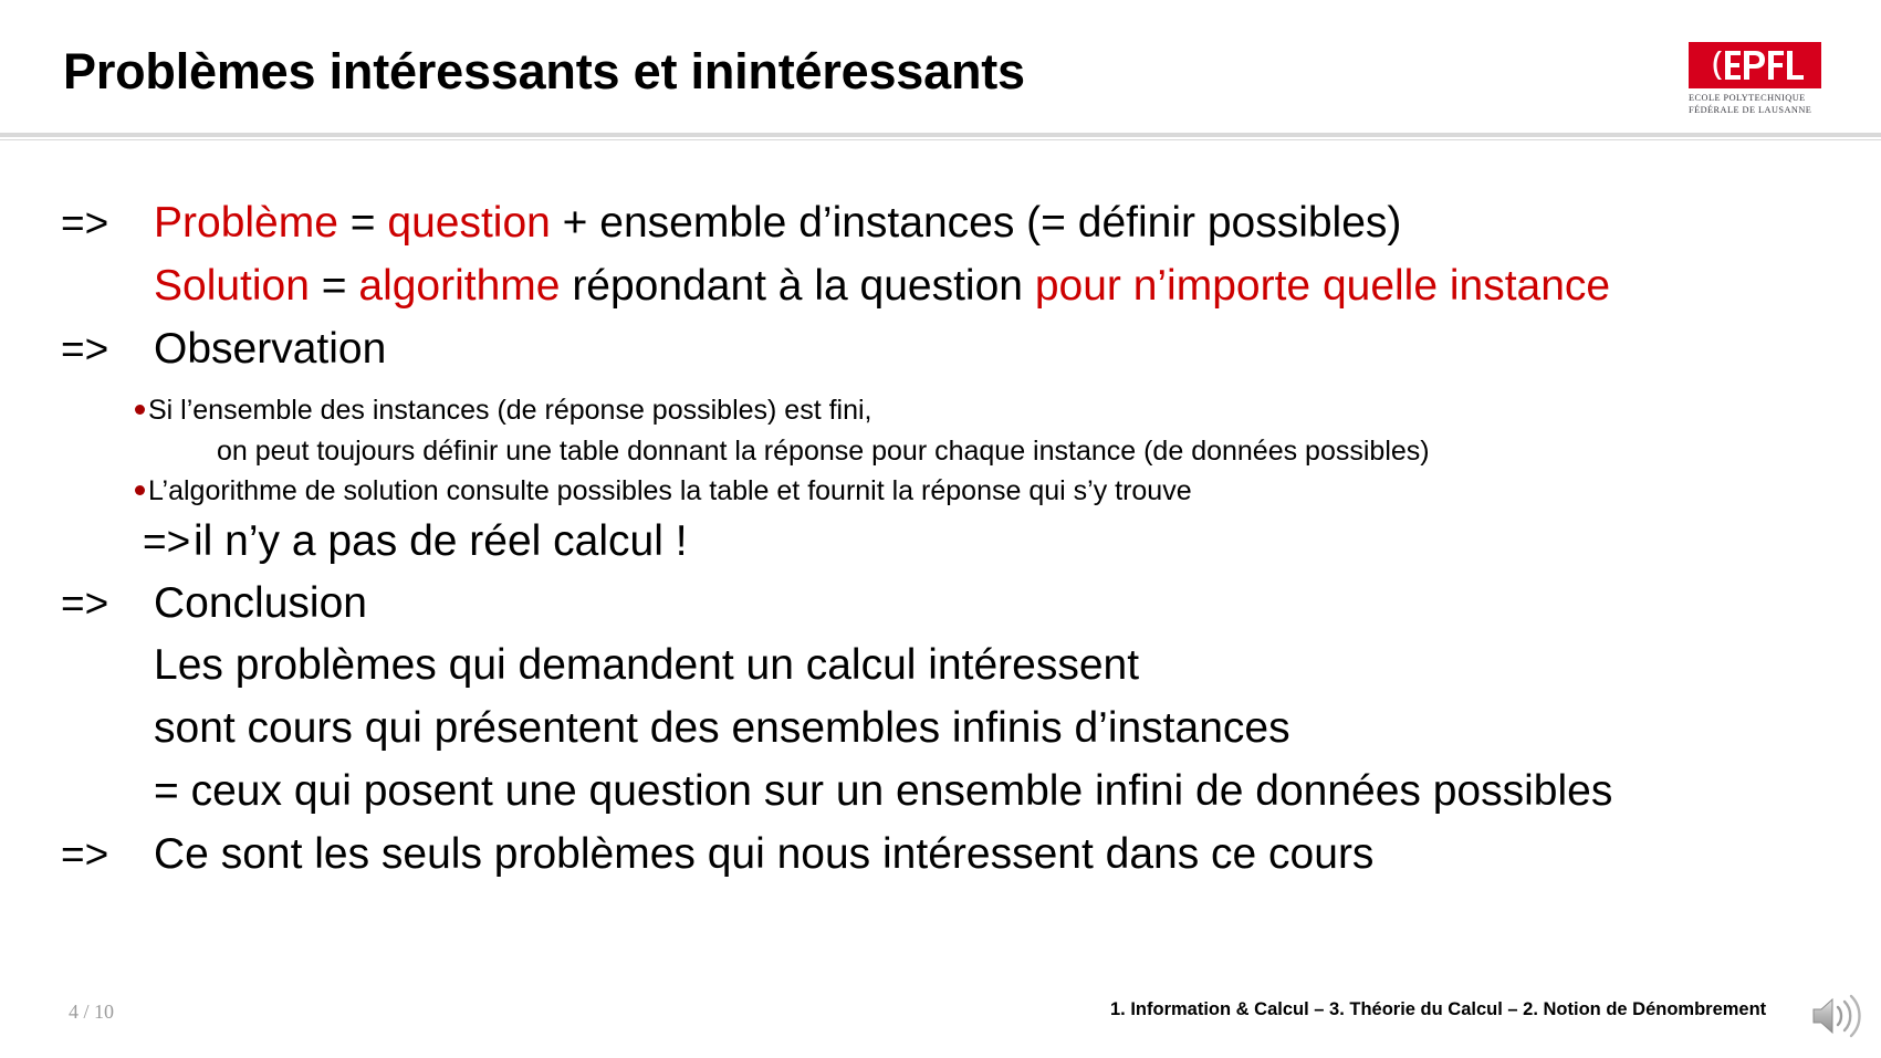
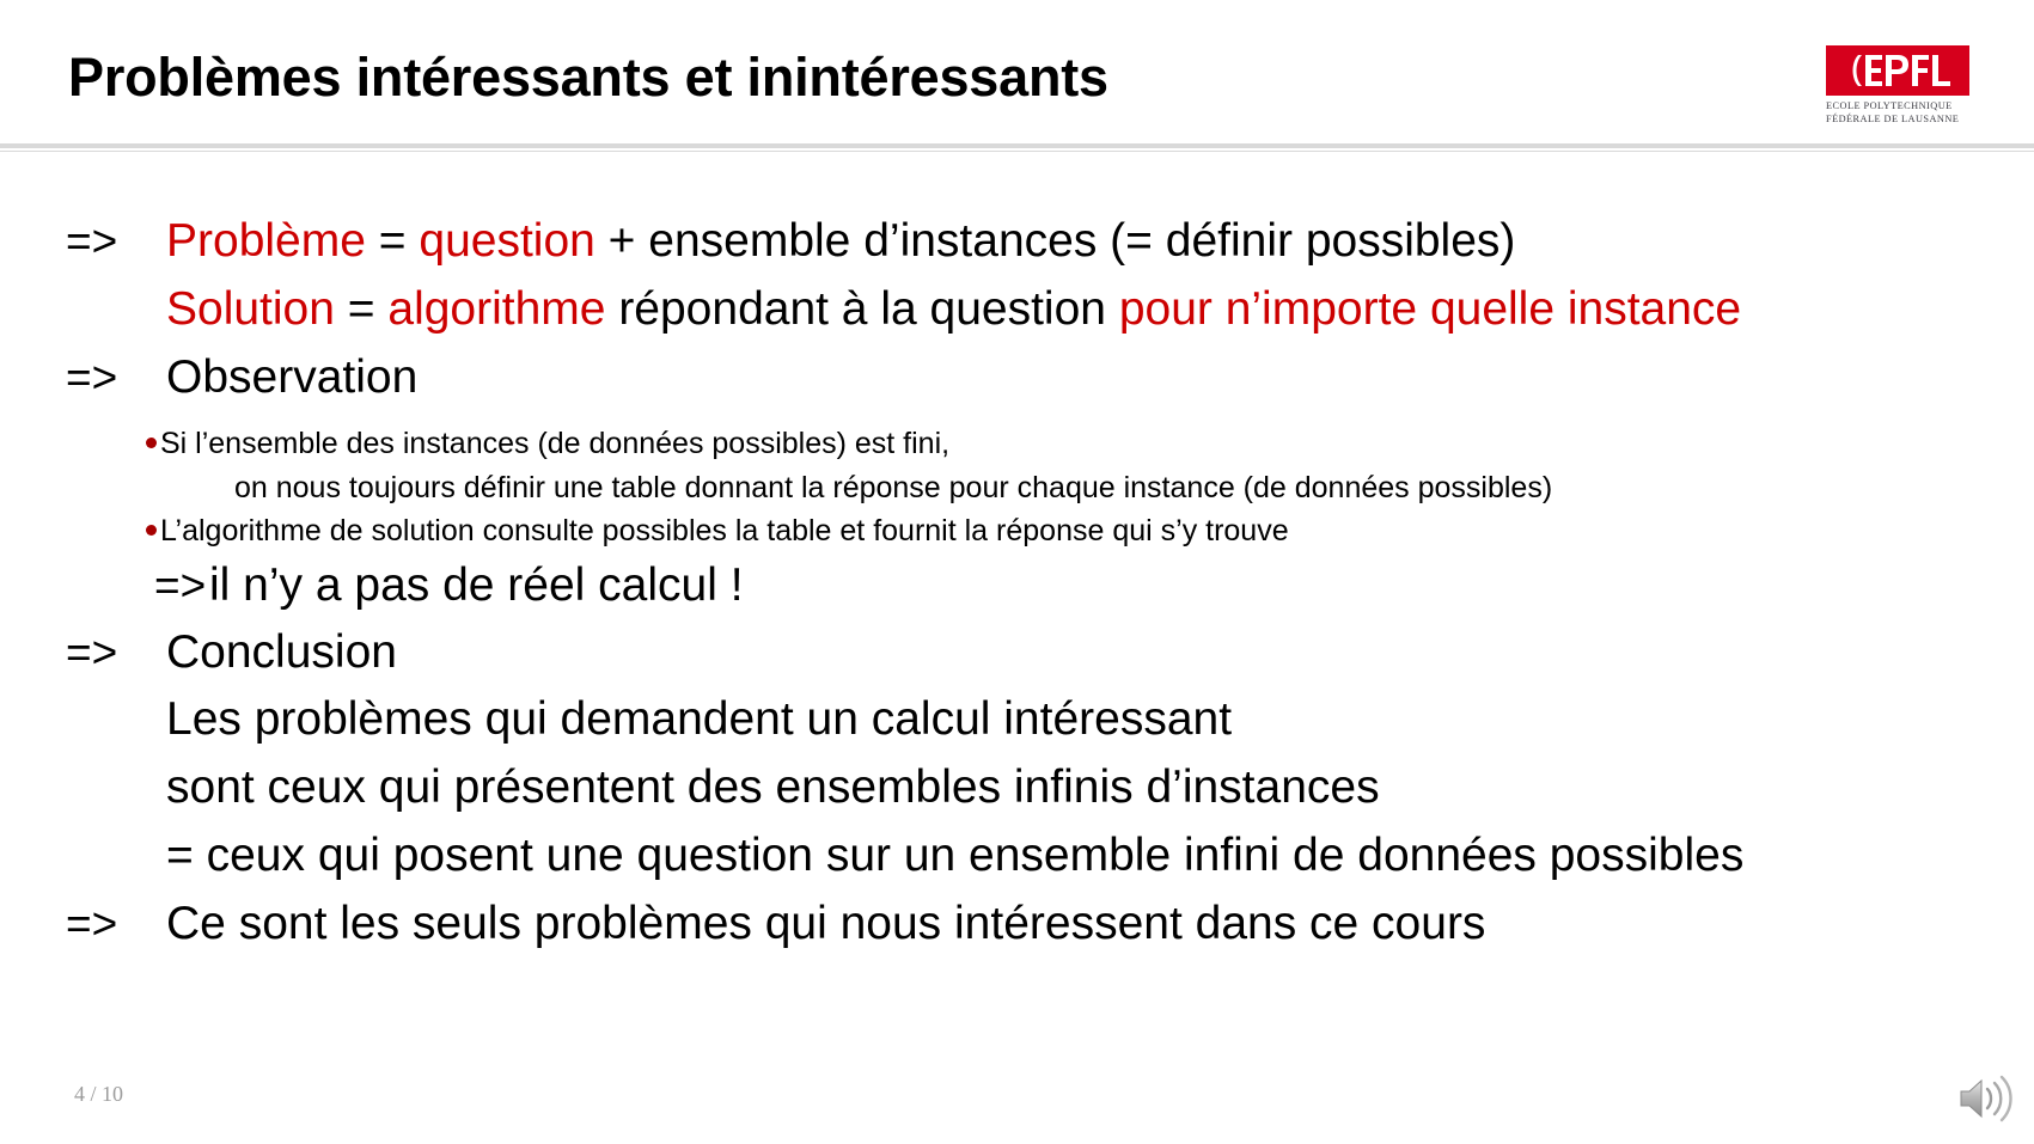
  Problèmes intéressants et inintéressants
  ECOLE POLYTECHNIQUE
  FÉDÉRALE DE LAUSANNE
  =>
  Problème = question + ensemble d’instances (= définir possibles)
  Solution = algorithme répondant à la question pour n’importe quelle instance
  =>
  Observation
- Si l’ensemble des instances (de réponse possibles) est fini,
+ Si l’ensemble des instances (de données possibles) est fini,
- on peut toujours définir une table donnant la réponse pour chaque instance (de données possibles)
+ on nous toujours définir une table donnant la réponse pour chaque instance (de données possibles)
  L’algorithme de solution consulte possibles la table et fournit la réponse qui s’y trouve
  =>
  il n’y a pas de réel calcul !
  =>
  Conclusion
- Les problèmes qui demandent un calcul intéressent
+ Les problèmes qui demandent un calcul intéressant
- sont cours qui présentent des ensembles infinis d’instances
+ sont ceux qui présentent des ensembles infinis d’instances
  = ceux qui posent une question sur un ensemble infini de données possibles
  =>
  Ce sont les seuls problèmes qui nous intéressent dans ce cours
  4 / 10
- 1. Information & Calcul – 3. Théorie du Calcul – 2. Notion de Dénombrement
